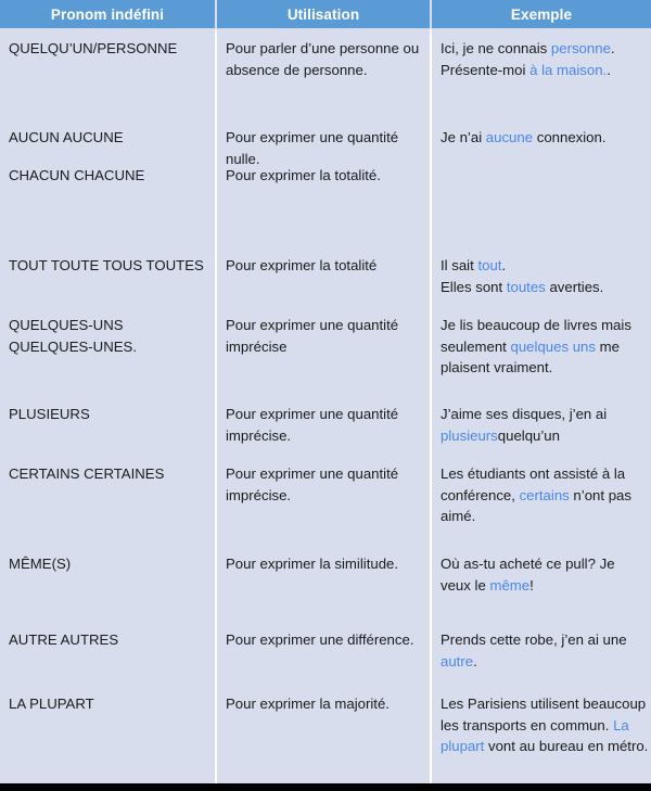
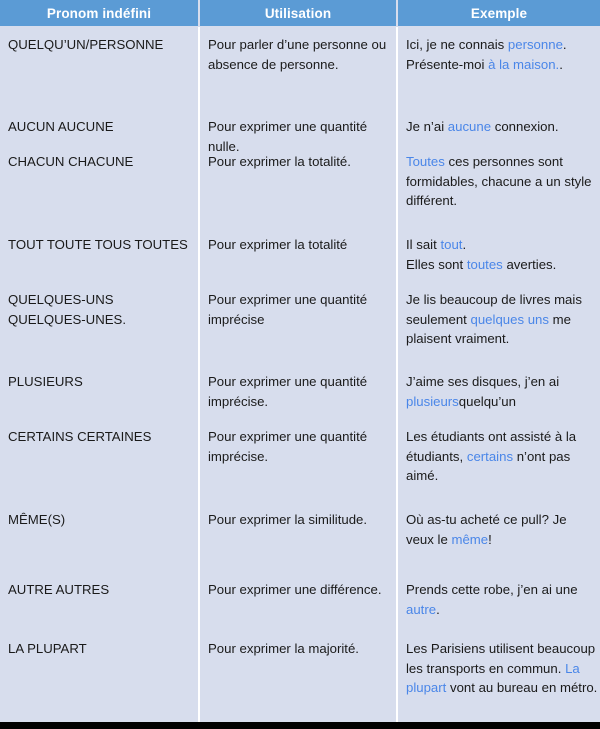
  Pronom indéfini
  Utilisation
  Exemple
  QUELQU’UN/PERSONNE
  AUCUN AUCUNE
  CHACUN CHACUNE
  TOUT TOUTE TOUS TOUTES
  QUELQUES-UNS QUELQUES-UNES.
  PLUSIEURS
  CERTAINS CERTAINES
  MÊME(S)
  AUTRE AUTRES
  LA PLUPART
  Pour parler d’une personne ou absence de personne.
  Pour exprimer une quantité nulle.
  Pour exprimer la totalité.
  Pour exprimer la totalité
  Pour exprimer une quantité imprécise
  Pour exprimer une quantité imprécise.
  Pour exprimer une quantité imprécise.
  Pour exprimer la similitude.
  Pour exprimer une différence.
  Pour exprimer la majorité.
  Ici, je ne connais personne.
  Présente-moi à la maison..
  Je n’ai aucune connexion.
+ Toutes ces personnes sont formidables, chacune a un style différent.
  Il sait tout.
  Elles sont toutes averties.
  Je lis beaucoup de livres mais seulement quelques uns me plaisent vraiment.
  J’aime ses disques, j’en ai plusieursquelqu’un
- Les étudiants ont assisté à la conférence, certains n’ont pas aimé.
+ Les étudiants ont assisté à la étudiants, certains n’ont pas aimé.
  Où as-tu acheté ce pull? Je veux le même!
  Prends cette robe, j’en ai une autre.
  Les Parisiens utilisent beaucoup les transports en commun. La plupart vont au bureau en métro.
